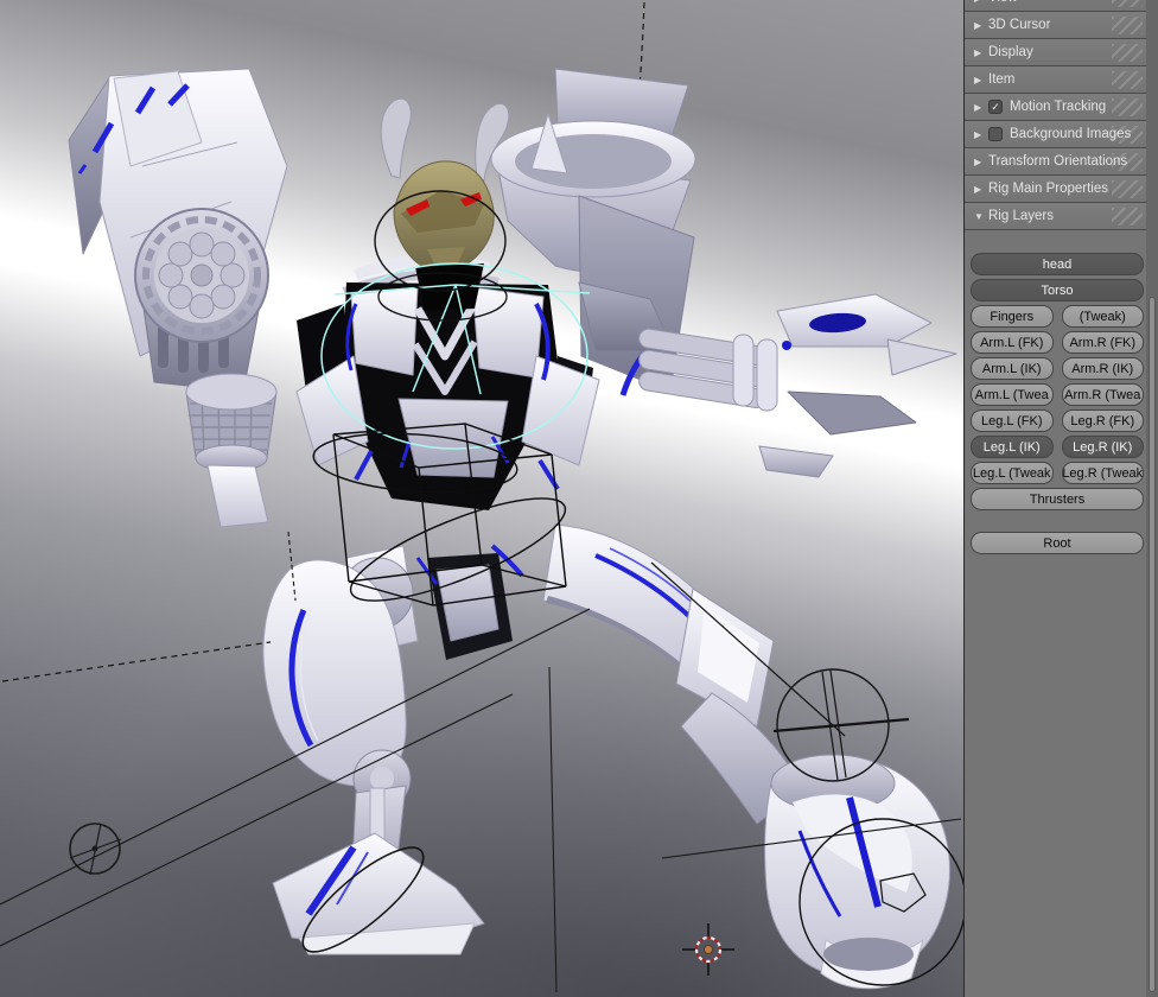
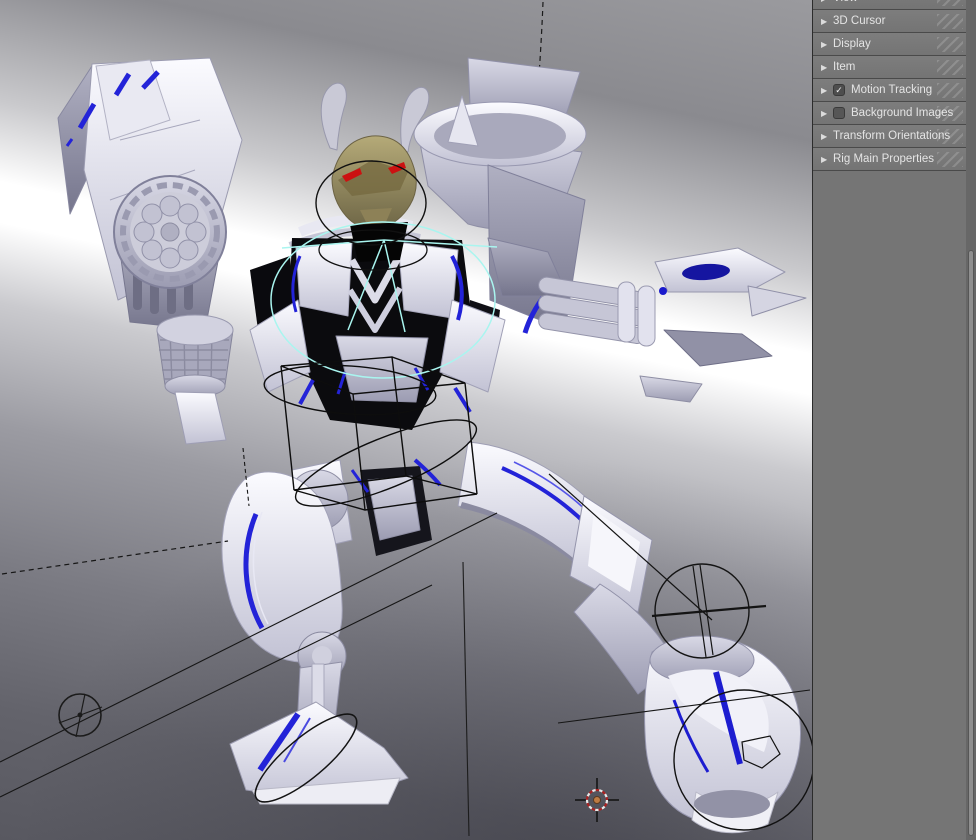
  ▶
  3D Cursor
  ▶
  Display
  ▶
  Item
  ▶
  ✓
  Motion Tracking
  ▶
  Background Ima
  ▶
  Transform Orientatio
  ▶
  Rig Main Properties
- ▼
- Rig Layers
- head
- Torso
- Fingers
- (Tweak)
- Arm.L (FK)
- Arm.R (FK)
- Arm.L (IK)
- Arm.R (IK)
- Arm.L (Twea
- Arm.R (Twea
- Leg.L (FK)
- Leg.R (FK)
- Leg.L (IK)
- Leg.R (IK)
- Leg.L (Tweak
- Leg.R (Tweak
- Thrusters
- Root
